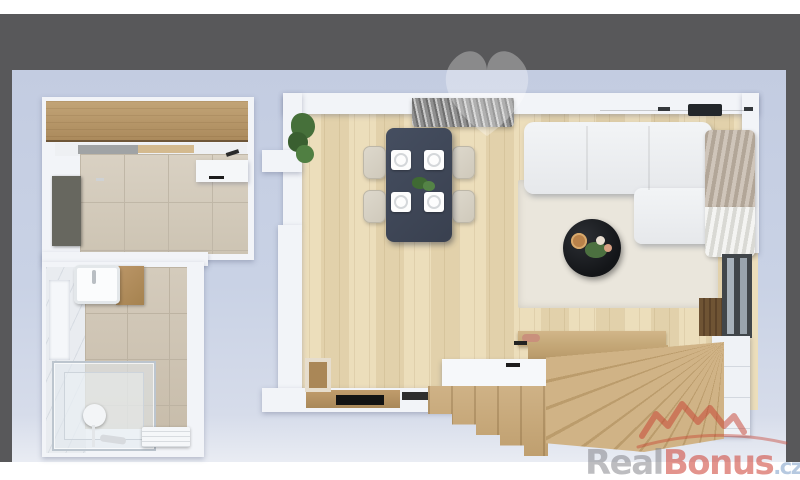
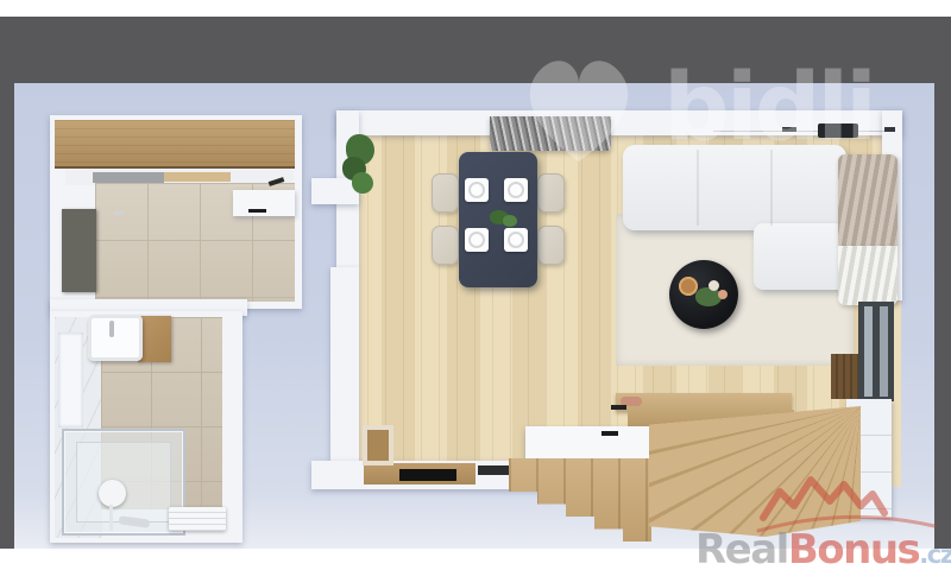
+ bidli
  RealBonus.cz
